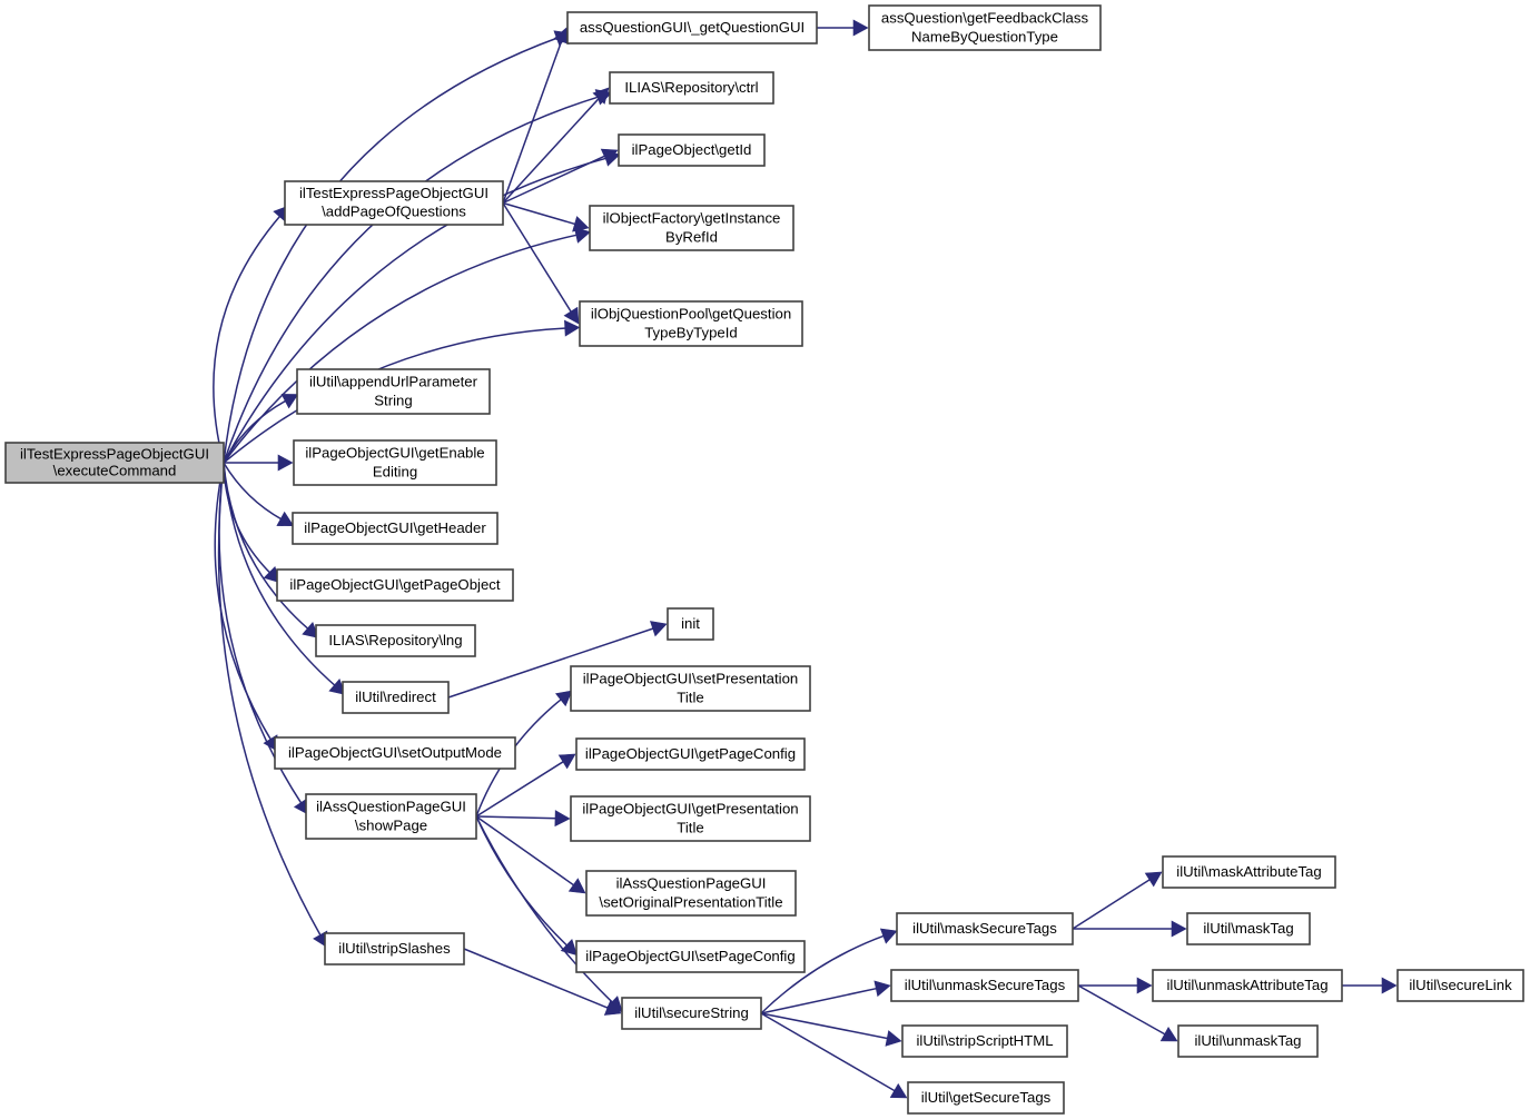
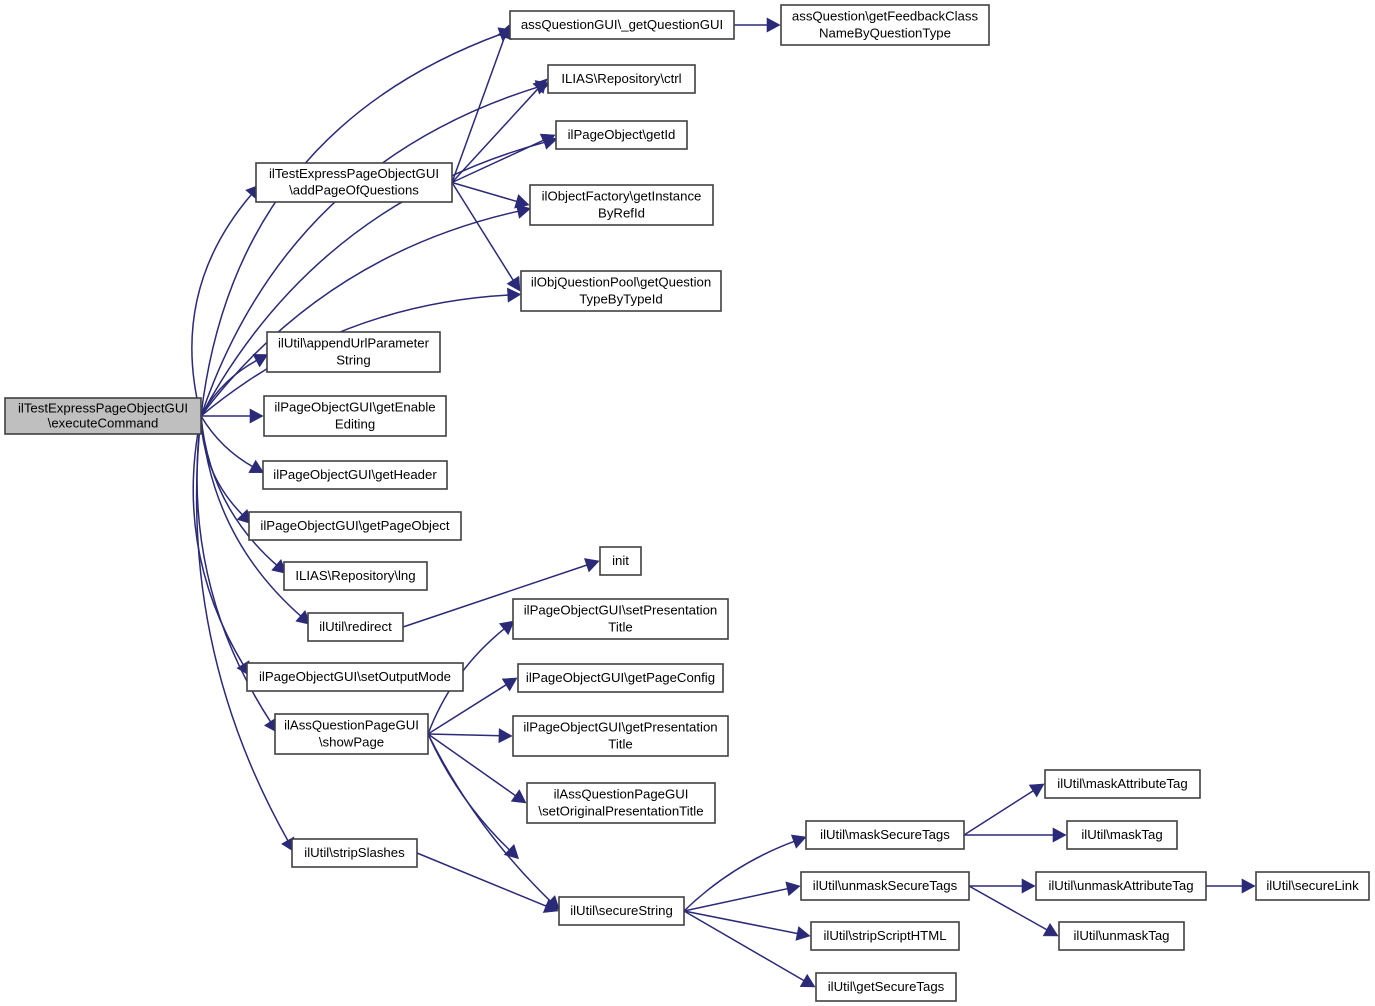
  ilTestExpressPageObjectGUI
  \executeCommand
  assQuestionGUI\_getQuestionGUI
  assQuestion\getFeedbackClass
  NameByQuestionType
  ILIAS\Repository\ctrl
  ilPageObject\getId
  ilTestExpressPageObjectGUI
  \addPageOfQuestions
  ilObjectFactory\getInstance
  ByRefId
  ilObjQuestionPool\getQuestion
  TypeByTypeId
  ilUtil\appendUrlParameter
  String
  ilPageObjectGUI\getEnable
  Editing
  ilPageObjectGUI\getHeader
  ilPageObjectGUI\getPageObject
  ILIAS\Repository\lng
  ilUtil\redirect
  init
  ilPageObjectGUI\setOutputMode
  ilAssQuestionPageGUI
  \showPage
  ilPageObjectGUI\setPresentation
  Title
  ilPageObjectGUI\getPageConfig
  ilPageObjectGUI\getPresentation
  Title
  ilAssQuestionPageGUI
  \setOriginalPresentationTitle
- ilPageObjectGUI\setPageConfig
  ilUtil\stripSlashes
  ilUtil\secureString
  ilUtil\maskSecureTags
  ilUtil\unmaskSecureTags
  ilUtil\stripScriptHTML
  ilUtil\getSecureTags
  ilUtil\maskAttributeTag
  ilUtil\maskTag
  ilUtil\unmaskAttributeTag
  ilUtil\unmaskTag
  ilUtil\secureLink
